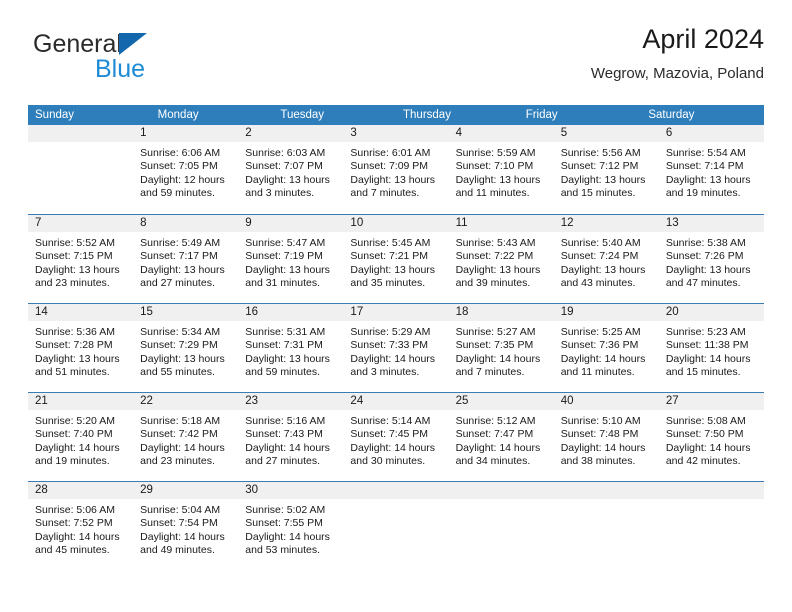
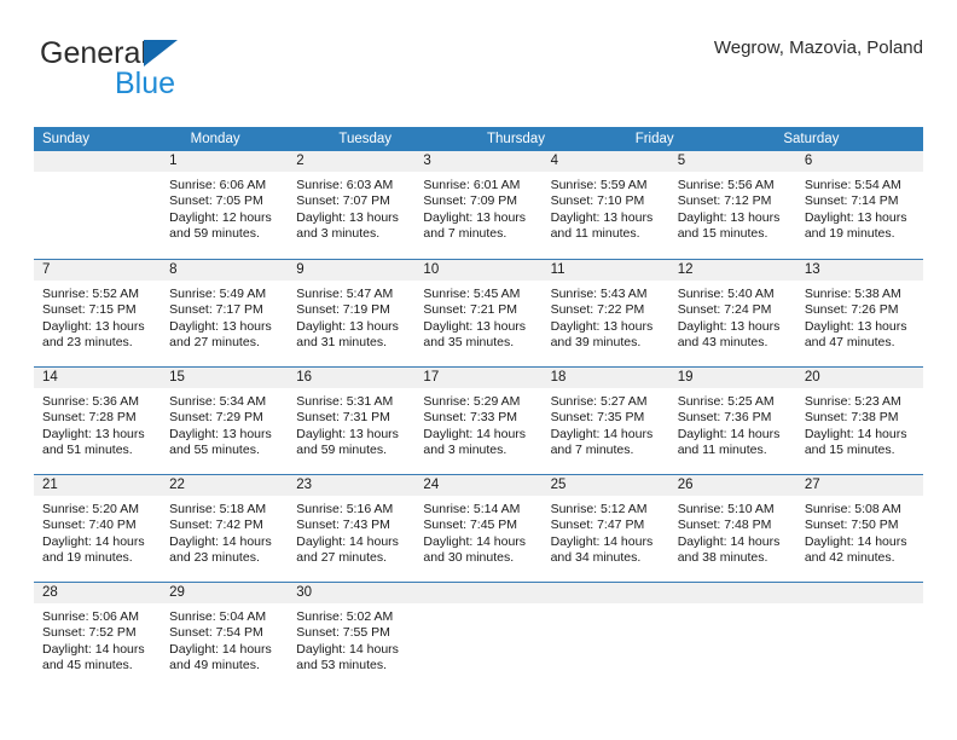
  General
  Blue
- April 2024
  Wegrow, Mazovia, Poland
  Sunday
  Monday
  Tuesday
  Thursday
  Friday
  Saturday
  1
  Sunrise: 6:06 AM
  Sunset: 7:05 PM
  Daylight: 12 hours
  and 59 minutes.
  2
  Sunrise: 6:03 AM
  Sunset: 7:07 PM
  Daylight: 13 hours
  and 3 minutes.
  3
  Sunrise: 6:01 AM
  Sunset: 7:09 PM
  Daylight: 13 hours
  and 7 minutes.
  4
  Sunrise: 5:59 AM
  Sunset: 7:10 PM
  Daylight: 13 hours
  and 11 minutes.
  5
  Sunrise: 5:56 AM
  Sunset: 7:12 PM
  Daylight: 13 hours
  and 15 minutes.
  6
  Sunrise: 5:54 AM
  Sunset: 7:14 PM
  Daylight: 13 hours
  and 19 minutes.
  7
  Sunrise: 5:52 AM
  Sunset: 7:15 PM
  Daylight: 13 hours
  and 23 minutes.
  8
  Sunrise: 5:49 AM
  Sunset: 7:17 PM
  Daylight: 13 hours
  and 27 minutes.
  9
  Sunrise: 5:47 AM
  Sunset: 7:19 PM
  Daylight: 13 hours
  and 31 minutes.
  10
  Sunrise: 5:45 AM
  Sunset: 7:21 PM
  Daylight: 13 hours
  and 35 minutes.
  11
  Sunrise: 5:43 AM
  Sunset: 7:22 PM
  Daylight: 13 hours
  and 39 minutes.
  12
  Sunrise: 5:40 AM
  Sunset: 7:24 PM
  Daylight: 13 hours
  and 43 minutes.
  13
  Sunrise: 5:38 AM
  Sunset: 7:26 PM
  Daylight: 13 hours
  and 47 minutes.
  14
  Sunrise: 5:36 AM
  Sunset: 7:28 PM
  Daylight: 13 hours
  and 51 minutes.
  15
  Sunrise: 5:34 AM
  Sunset: 7:29 PM
  Daylight: 13 hours
  and 55 minutes.
  16
  Sunrise: 5:31 AM
  Sunset: 7:31 PM
  Daylight: 13 hours
  and 59 minutes.
  17
  Sunrise: 5:29 AM
  Sunset: 7:33 PM
  Daylight: 14 hours
  and 3 minutes.
  18
  Sunrise: 5:27 AM
  Sunset: 7:35 PM
  Daylight: 14 hours
  and 7 minutes.
  19
  Sunrise: 5:25 AM
  Sunset: 7:36 PM
  Daylight: 14 hours
  and 11 minutes.
  20
  Sunrise: 5:23 AM
- Sunset: 11:38 PM
+ Sunset: 7:38 PM
  Daylight: 14 hours
  and 15 minutes.
  21
  Sunrise: 5:20 AM
  Sunset: 7:40 PM
  Daylight: 14 hours
  and 19 minutes.
  22
  Sunrise: 5:18 AM
  Sunset: 7:42 PM
  Daylight: 14 hours
  and 23 minutes.
  23
  Sunrise: 5:16 AM
  Sunset: 7:43 PM
  Daylight: 14 hours
  and 27 minutes.
  24
  Sunrise: 5:14 AM
  Sunset: 7:45 PM
  Daylight: 14 hours
  and 30 minutes.
  25
  Sunrise: 5:12 AM
  Sunset: 7:47 PM
  Daylight: 14 hours
  and 34 minutes.
- 40
+ 26
  Sunrise: 5:10 AM
  Sunset: 7:48 PM
  Daylight: 14 hours
  and 38 minutes.
  27
  Sunrise: 5:08 AM
  Sunset: 7:50 PM
  Daylight: 14 hours
  and 42 minutes.
  28
  Sunrise: 5:06 AM
  Sunset: 7:52 PM
  Daylight: 14 hours
  and 45 minutes.
  29
  Sunrise: 5:04 AM
  Sunset: 7:54 PM
  Daylight: 14 hours
  and 49 minutes.
  30
  Sunrise: 5:02 AM
  Sunset: 7:55 PM
  Daylight: 14 hours
  and 53 minutes.
